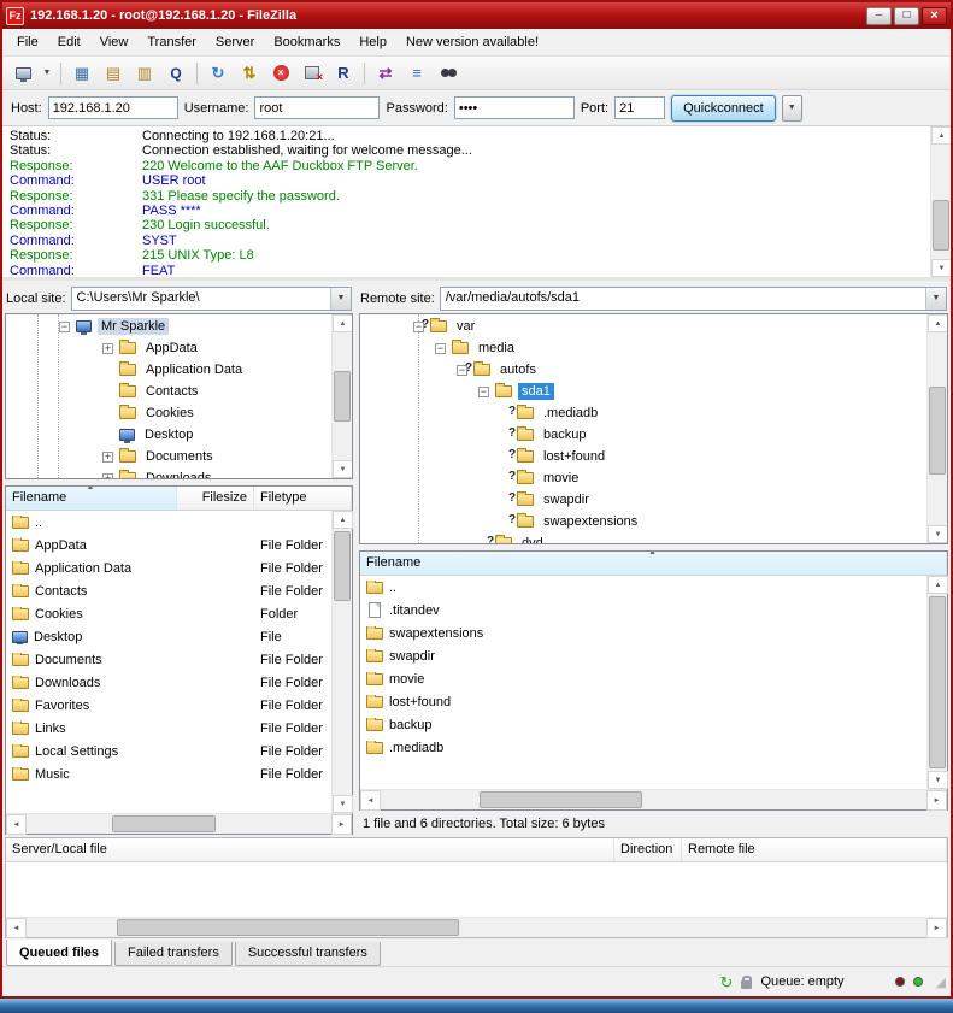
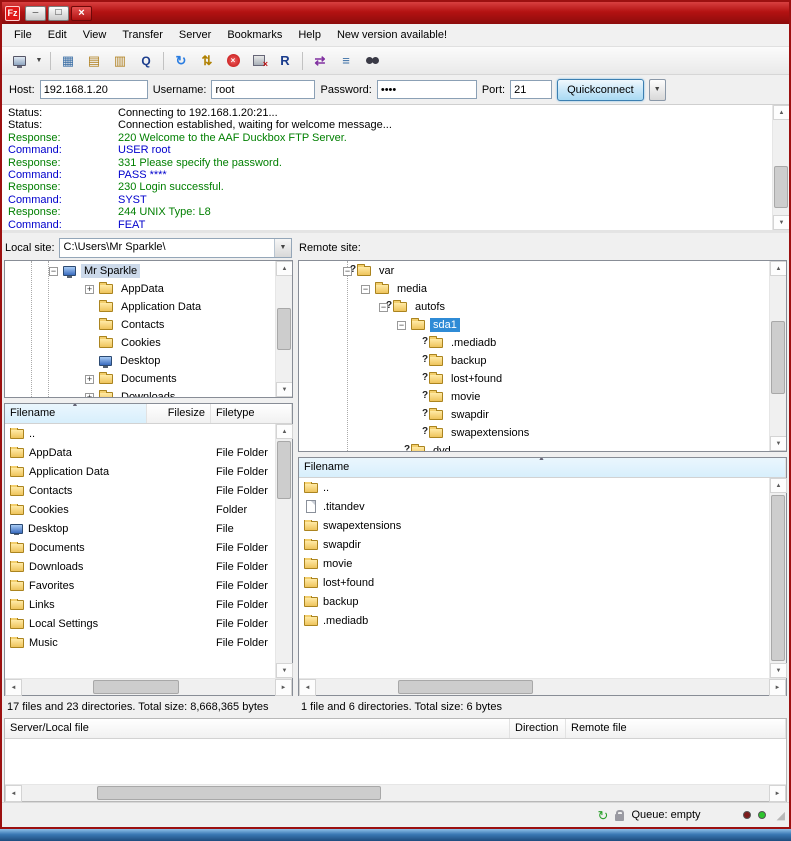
- 192.168.1.20 - root@192.168.1.20 - FileZilla
  File
  Edit
  View
  Transfer
  Server
  Bookmarks
  Help
  New version available!
  ▦
  ▤
  ▥
  Q
  ↻
  ⇅
  R
  ⇄
  ≡
  Host:
  192.168.1.20
  Username:
  root
  Password:
  ••••
  Port:
  21
  Quickconnect
  Status:
  Connecting to 192.168.1.20:21...
  Status:
  Connection established, waiting for welcome message...
  Response:
  220 Welcome to the AAF Duckbox FTP Server.
  Command:
  USER root
  Response:
  331 Please specify the password.
  Command:
  PASS ****
  Response:
  230 Login successful.
  Command:
  SYST
  Response:
- 215 UNIX Type: L8
+ 244 UNIX Type: L8
  Command:
  FEAT
  Local site:
  C:\Users\Mr Sparkle\
  −
  Mr Sparkle
  +
  AppData
  Application Data
  Contacts
  Cookies
  Desktop
  +
  Documents
  +
  Filename
  Filesize
  Filetype
  ..
  AppData
  File Folder
  Application Data
  File Folder
  Contacts
  File Folder
  Cookies
  Folder
  Desktop
  File
  Documents
  File Folder
  Downloads
  File Folder
  Favorites
  File Folder
  Links
  File Folder
  Local Settings
  File Folder
  Music
  File Folder
+ 17 files and 23 directories. Total size: 8,668,365 bytes
  Remote site:
- /var/media/autofs/sda1
  −
  var
  −
  media
  −
  autofs
  −
  sda1
  .mediadb
  backup
  lost+found
  movie
  swapdir
  swapextensions
  Filename
  ..
  .titandev
  swapextensions
  swapdir
  movie
  lost+found
  backup
  .mediadb
  1 file and 6 directories. Total size: 6 bytes
  Server/Local file
  Direction
  Remote file
- Queued files
- Failed transfers
- Successful transfers
  ↻
  Queue: empty
  ◢
